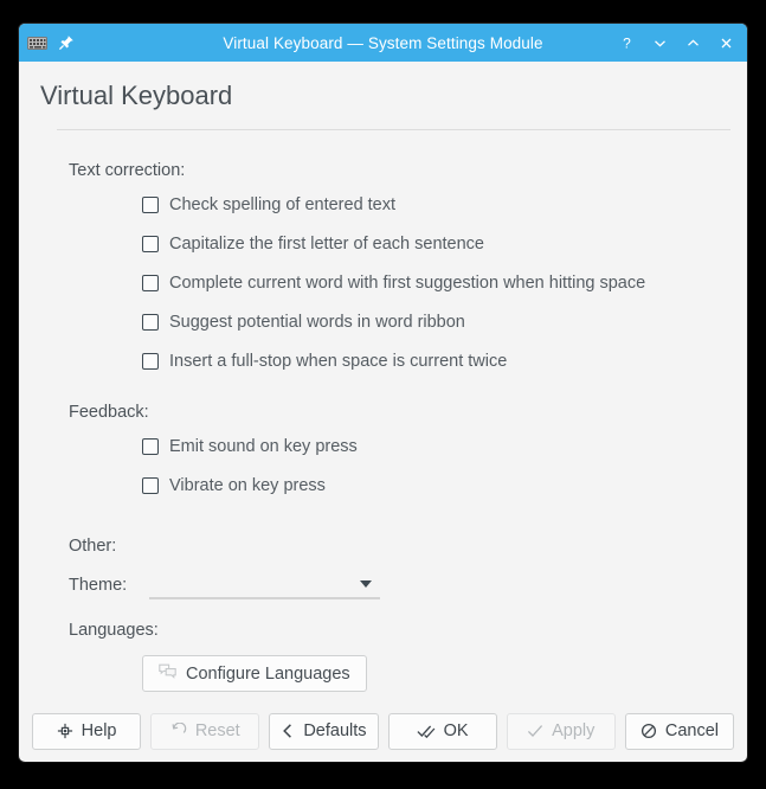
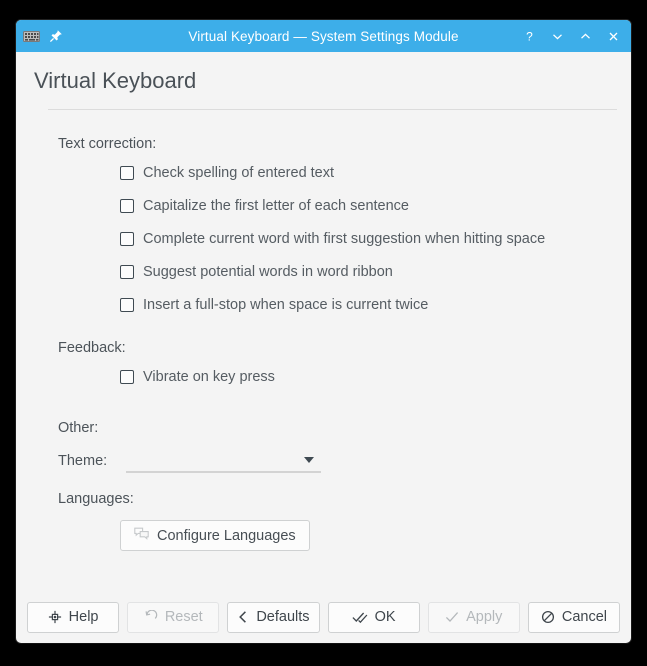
  Virtual Keyboard — System Settings Module
  ?
  Virtual Keyboard
  Text correction:
  Check spelling of entered text
  Capitalize the first letter of each sentence
  Complete current word with first suggestion when hitting space
  Suggest potential words in word ribbon
  Insert a full-stop when space is current twice
  Feedback:
- Emit sound on key press
  Vibrate on key press
  Other:
  Theme:
  Languages:
  Configure Languages
  Help
  Reset
  Defaults
  OK
  Apply
  Cancel
